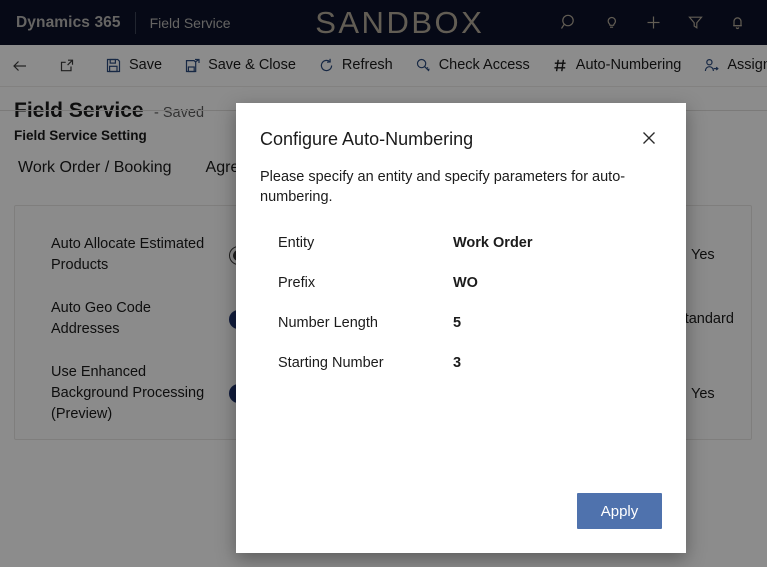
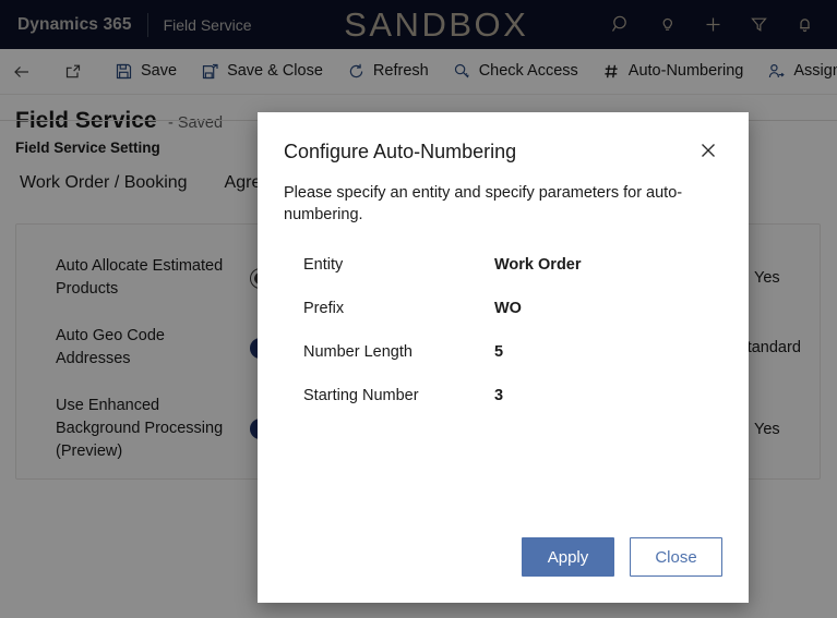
  Dynamics 365
  Field Service
  SANDBOX
  Save
  Save & Close
  Refresh
  Check Access
  Auto-Numbering
  Assig
  Field Service Setting
  Work Order / Booking
  Auto Allocate Estimated Products
  Yes
  Auto Geo Code Addresses
  tandard
  Use Enhanced Background Processing (Preview)
  Yes
  Configure Auto-Numbering
  Please specify an entity and specify parameters for auto-numbering.
  Entity
  Work Order
  Prefix
  WO
  Number Length
  5
  Starting Number
  3
  Apply
+ Close
